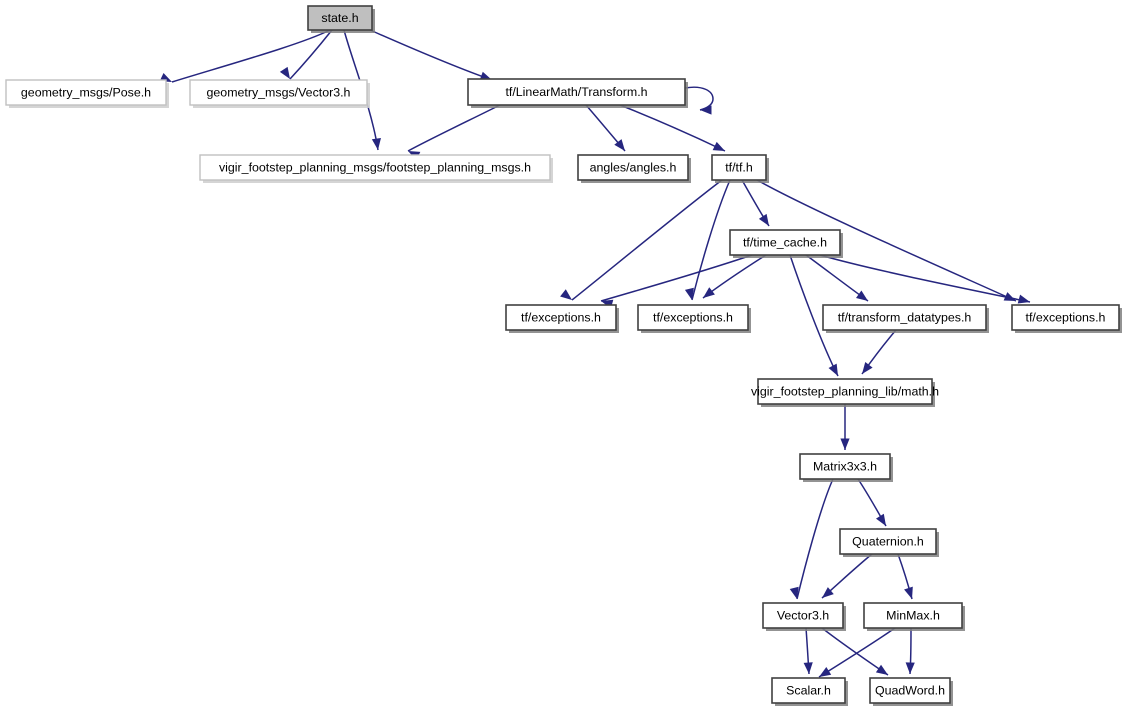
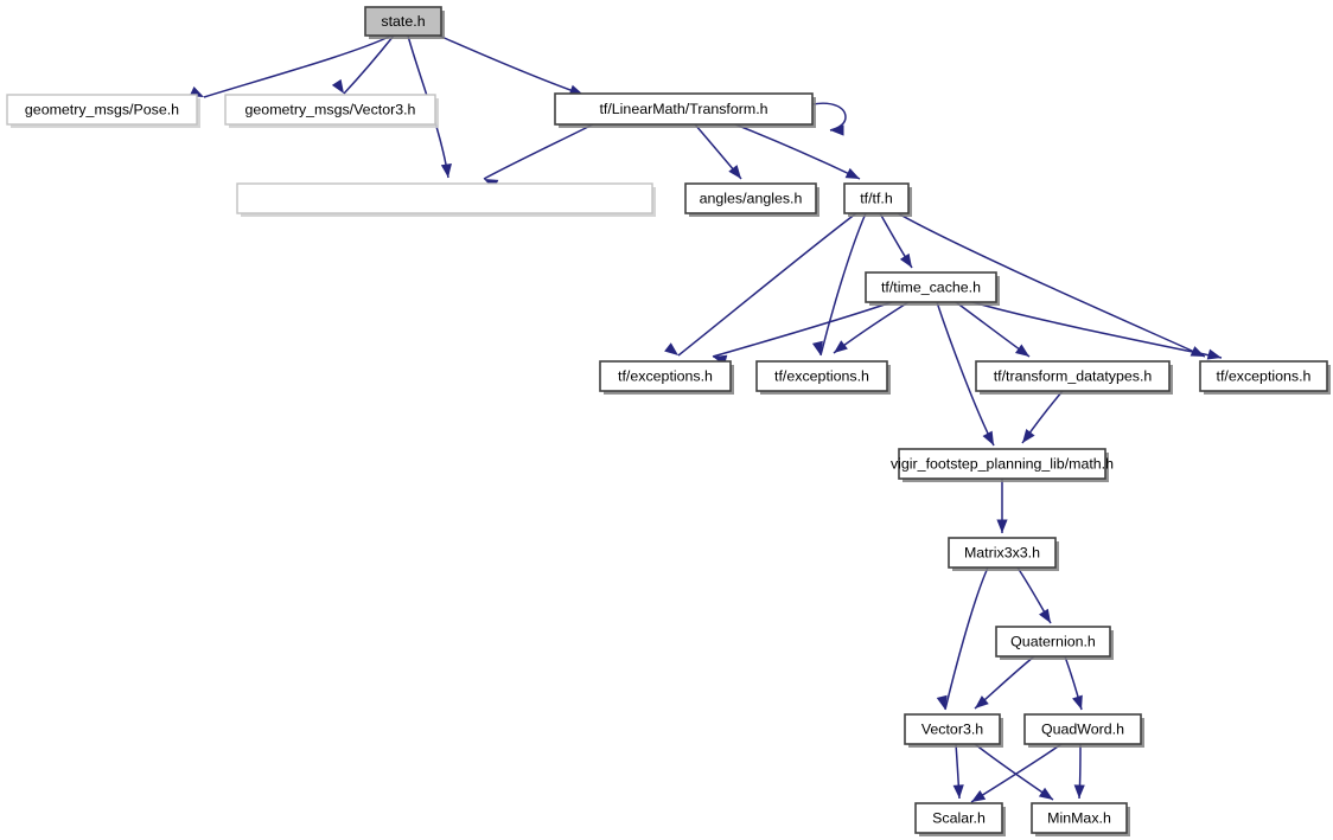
  state.h
  geometry_msgs/Pose.h
  geometry_msgs/Vector3.h
  tf/LinearMath/Transform.h
- vigir_footstep_planning_msgs/footstep_planning_msgs.h
  angles/angles.h
  tf/tf.h
  tf/time_cache.h
  tf/exceptions.h
  tf/exceptions.h
  tf/transform_datatypes.h
  tf/exceptions.h
  vigir_footstep_planning_lib/math.h
  Matrix3x3.h
  Quaternion.h
  Vector3.h
- MinMax.h
+ QuadWord.h
  Scalar.h
- QuadWord.h
+ MinMax.h
